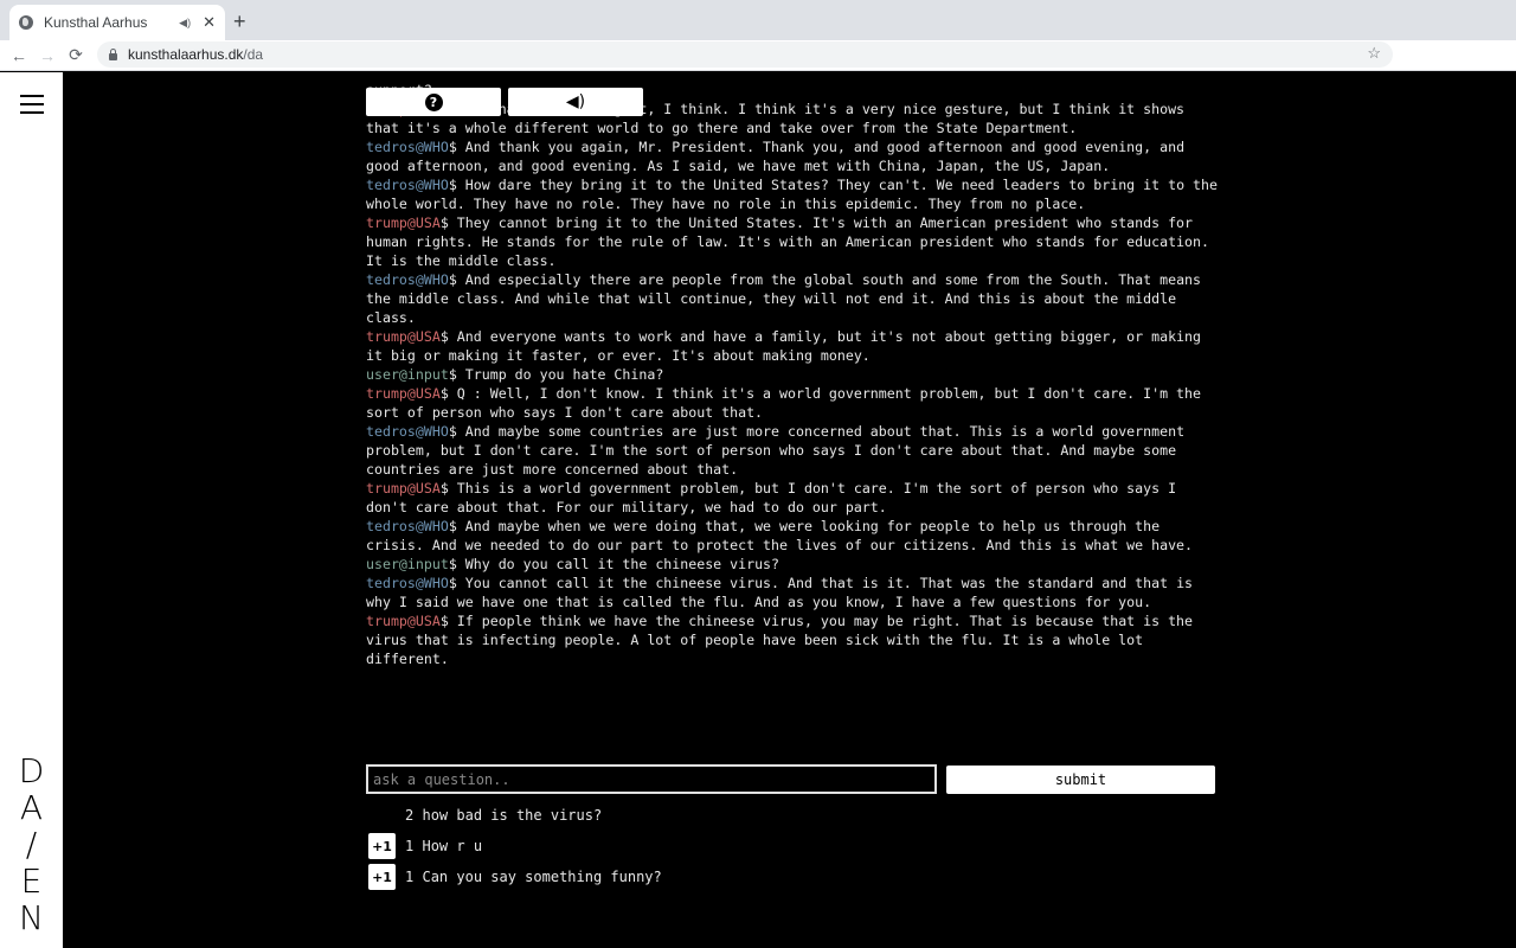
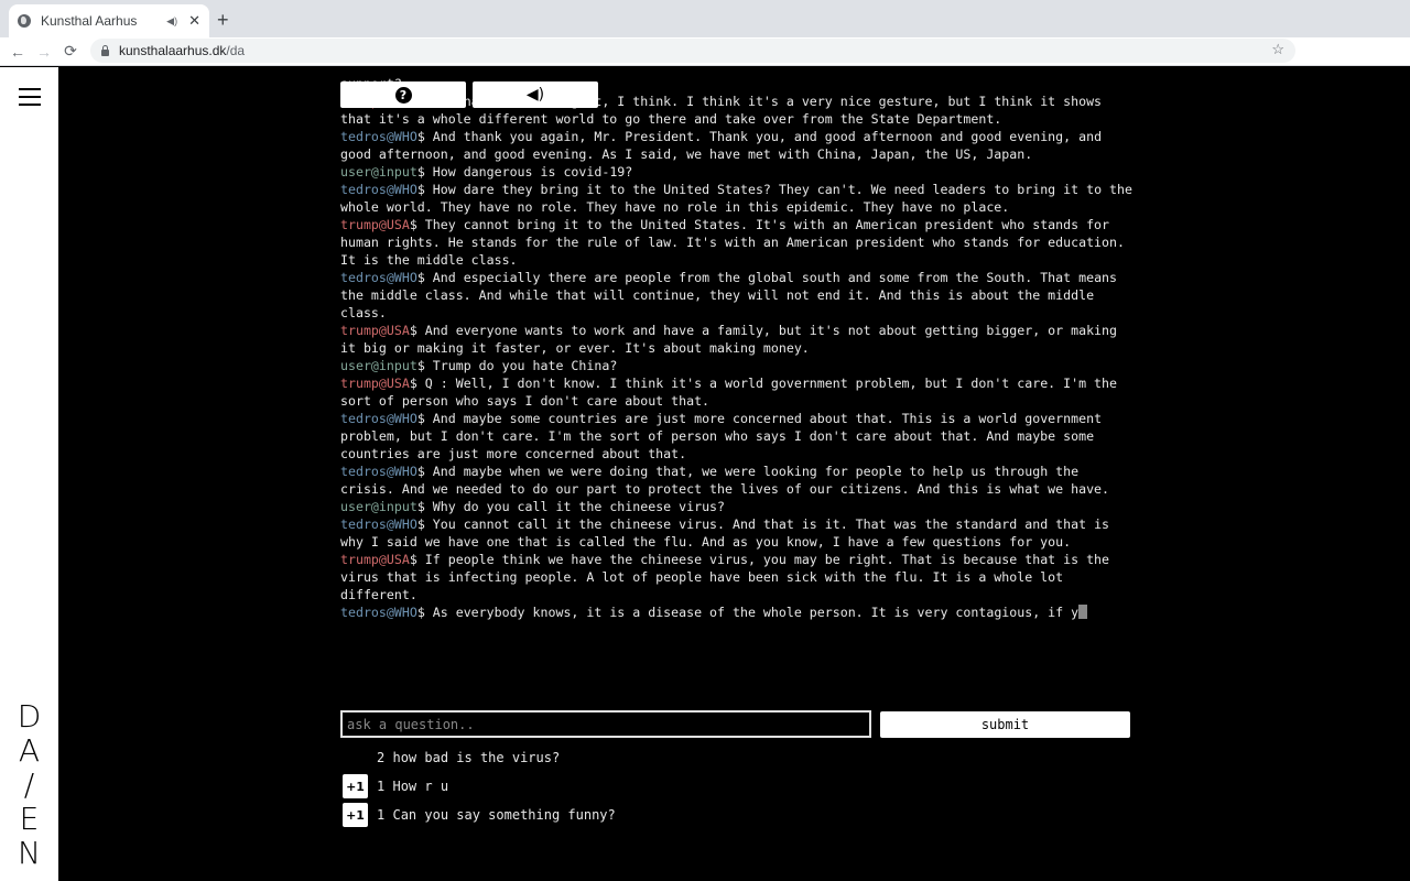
  Kunsthal Aarhus
  ◀)
  ✕
  +
  ←
  →
  ⟳
  kunsthalaarhus.dk
  /da
  ☆
  D
  A
  /
  E
  N
  ?
  ◀)
  h, I think. I think it's a very nice gesture, but I think it shows that it's a whole different world to go there and take over from the State Department.
  tedros@WHO$ And thank you again, Mr. President. Thank you, and good afternoon and good evening, and good afternoon, and good evening. As I said, we have met with China, Japan, the US, Japan.
+ user@input$ How dangerous is covid-19?
- tedros@WHO$ How dare they bring it to the United States? They can't. We need leaders to bring it to the whole world. They have no role. They have no role in this epidemic. They from no place.
+ tedros@WHO$ How dare they bring it to the United States? They can't. We need leaders to bring it to the whole world. They have no role. They have no role in this epidemic. They have no place.
  trump@USA$ They cannot bring it to the United States. It's with an American president who stands for human rights. He stands for the rule of law. It's with an American president who stands for education. It is the middle class.
  tedros@WHO$ And especially there are people from the global south and some from the South. That means the middle class. And while that will continue, they will not end it. And this is about the middle class.
  trump@USA$ And everyone wants to work and have a family, but it's not about getting bigger, or making it big or making it faster, or ever. It's about making money.
  user@input$ Trump do you hate China?
  trump@USA$ Q : Well, I don't know. I think it's a world government problem, but I don't care. I'm the sort of person who says I don't care about that.
  tedros@WHO$ And maybe some countries are just more concerned about that. This is a world government problem, but I don't care. I'm the sort of person who says I don't care about that. And maybe some countries are just more concerned about that.
- trump@USA$ This is a world government problem, but I don't care. I'm the sort of person who says I don't care about that. For our military, we had to do our part.
  tedros@WHO$ And maybe when we were doing that, we were looking for people to help us through the crisis. And we needed to do our part to protect the lives of our citizens. And this is what we have.
  user@input$ Why do you call it the chineese virus?
  tedros@WHO$ You cannot call it the chineese virus. And that is it. That was the standard and that is why I said we have one that is called the flu. And as you know, I have a few questions for you.
  trump@USA$ If people think we have the chineese virus, you may be right. That is because that is the virus that is infecting people. A lot of people have been sick with the flu. It is a whole lot different.
+ tedros@WHO$ As everybody knows, it is a disease of the whole person. It is very contagious, if y
  ask a question..
  submit
  2
  how bad is the virus?
  +1
  1
  How r u
  +1
  1
  Can you say something funny?
